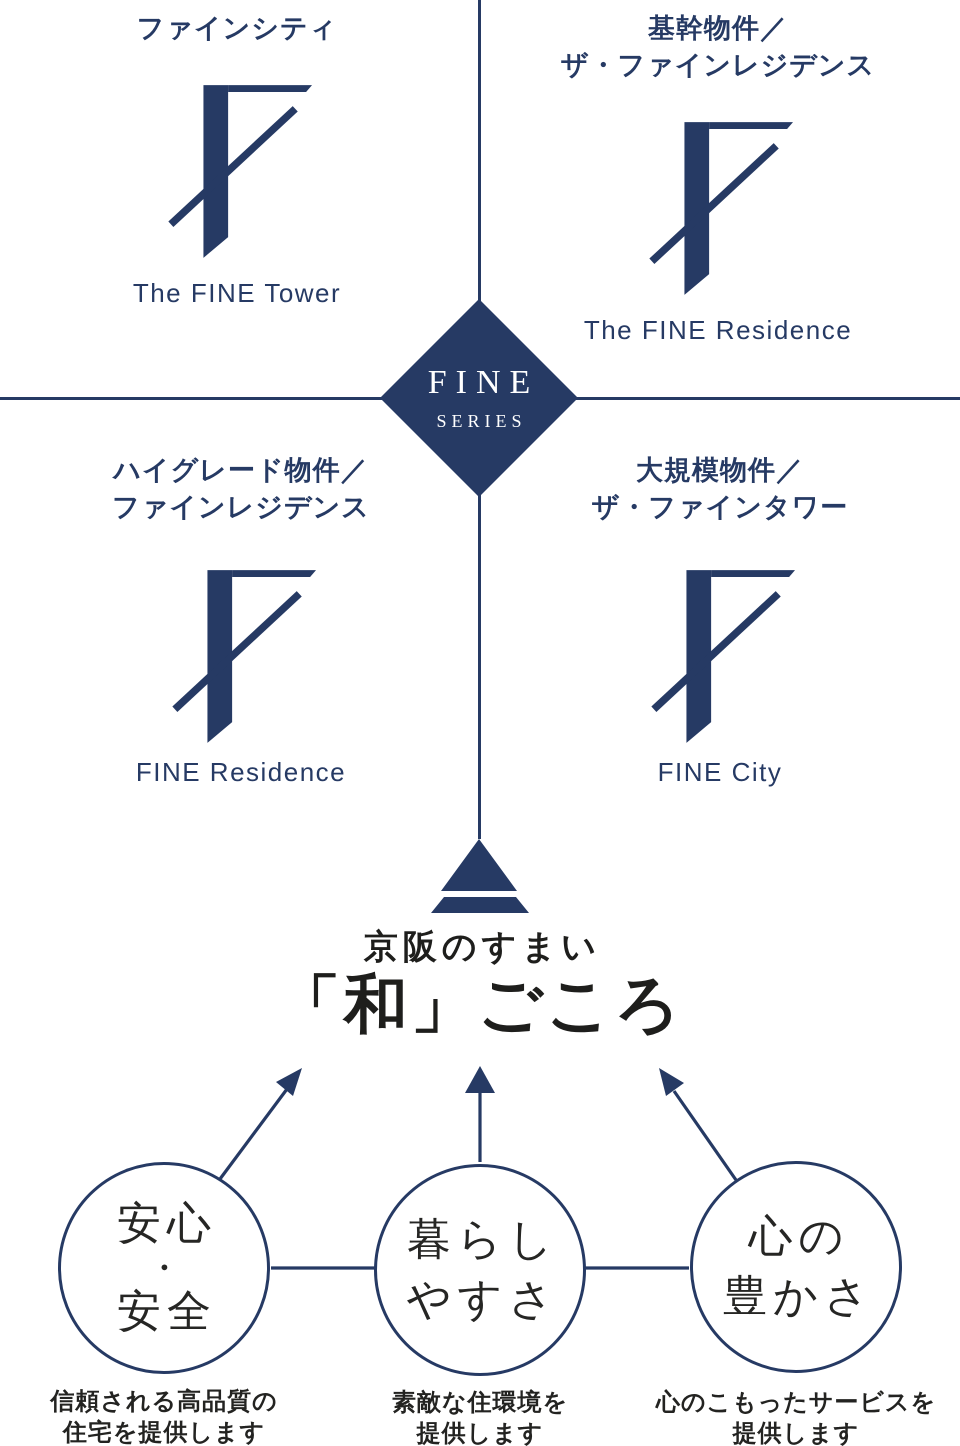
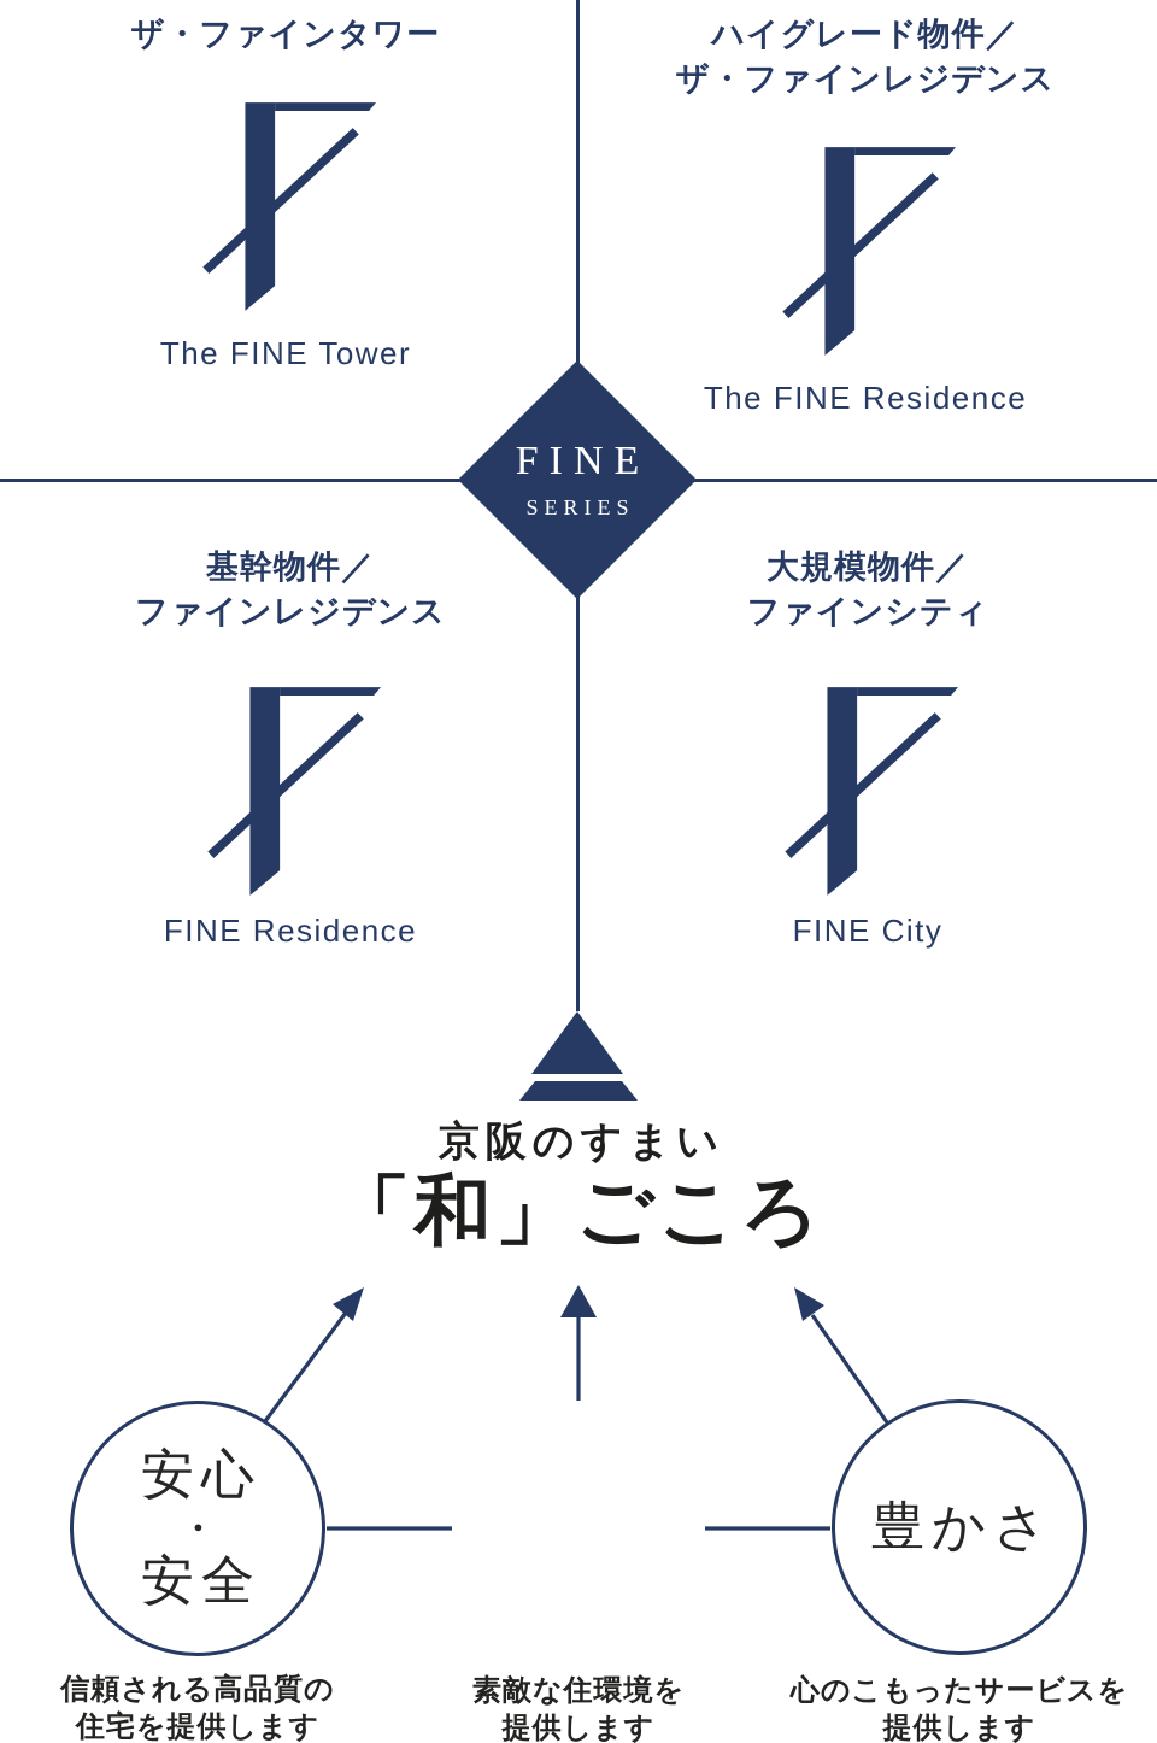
  FINE
  SERIES
- ファインシティ
+ ザ・ファインタワー
  The FINE Tower
- 基幹物件／
+ ハイグレード物件／
  ザ・ファインレジデンス
  The FINE Residence
- ハイグレード物件／
+ 基幹物件／
  ファインレジデンス
  FINE Residence
  大規模物件／
- ザ・ファインタワー
+ ファインシティ
  FINE City
  京阪のすまい
  「和」ごころ
  安心
  ・
  安全
- 暮らし
- やすさ
- 心の
  豊かさ
  信頼される高品質の
  住宅を提供します
  素敵な住環境を
  提供します
  心のこもったサービスを
  提供します
